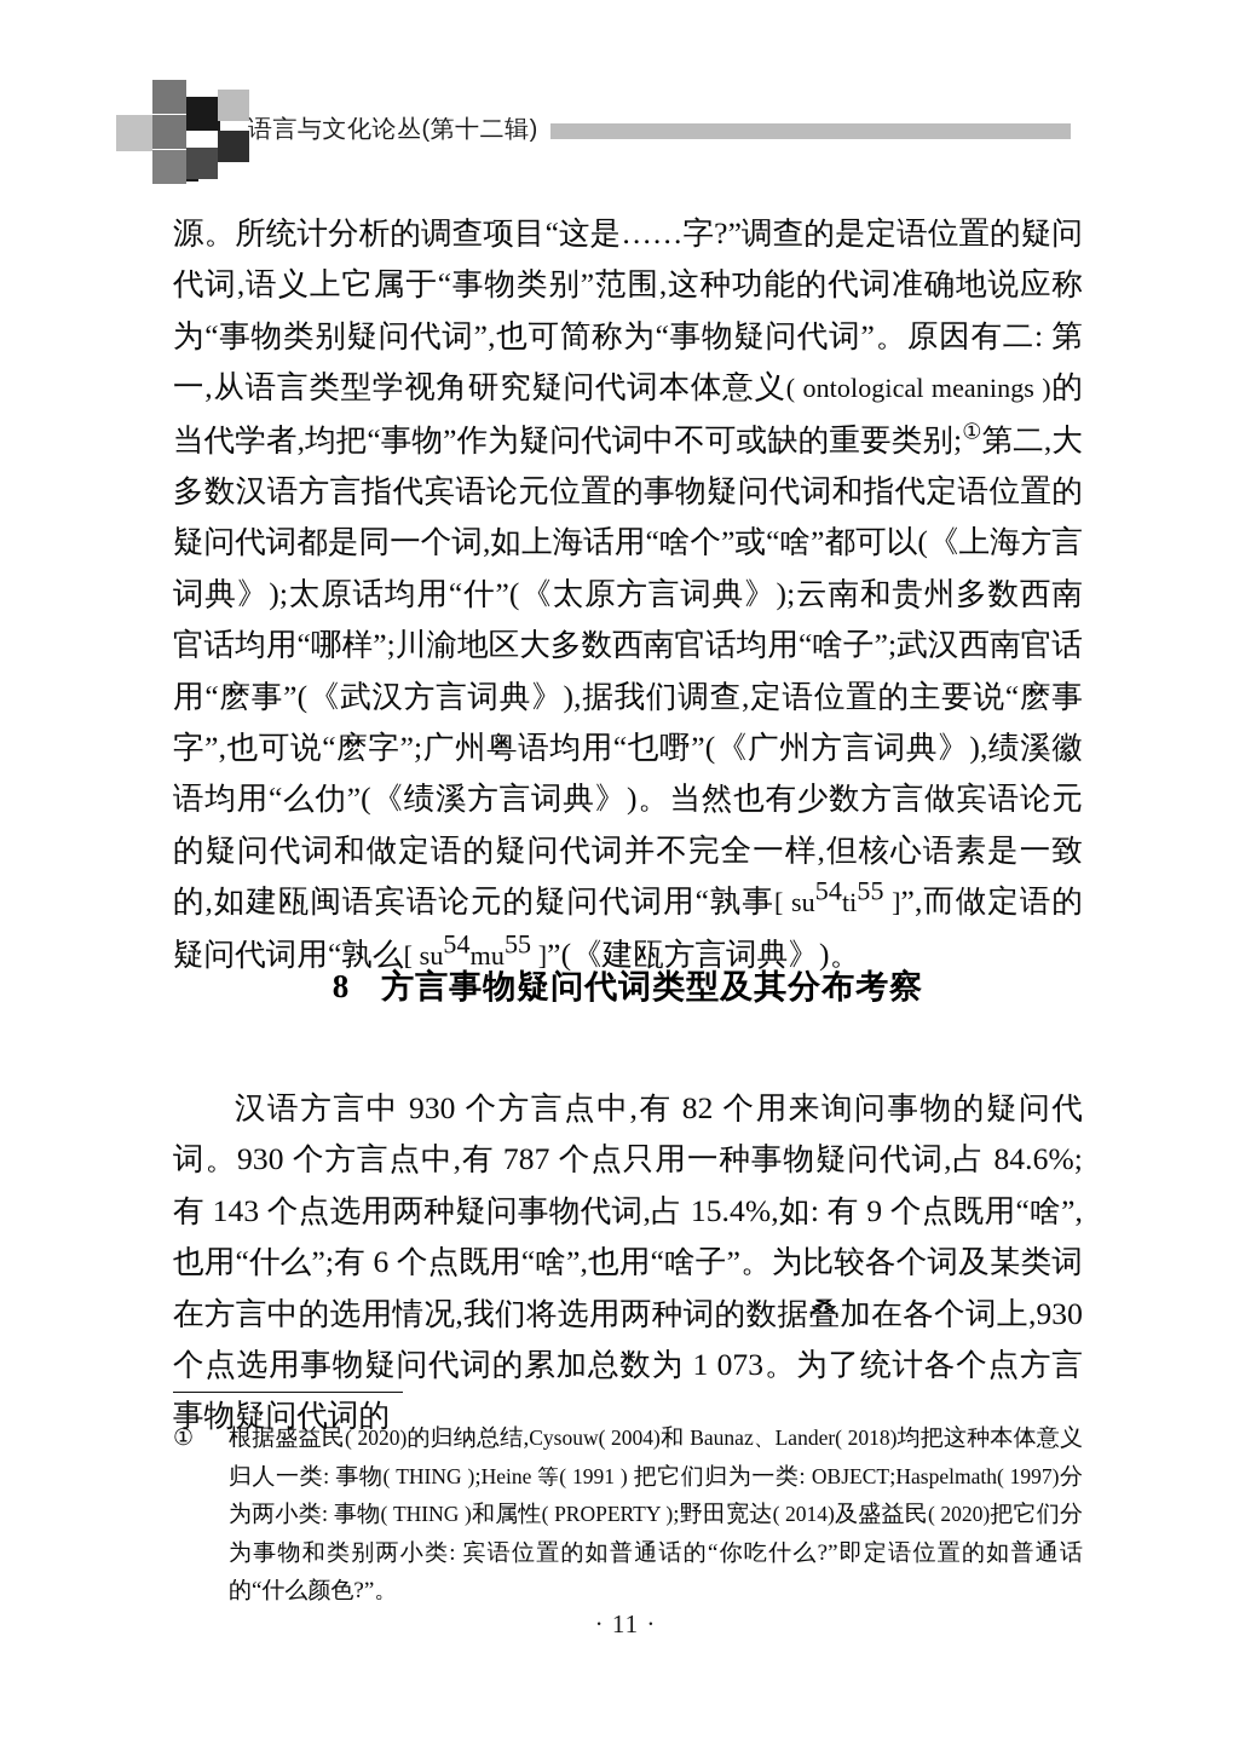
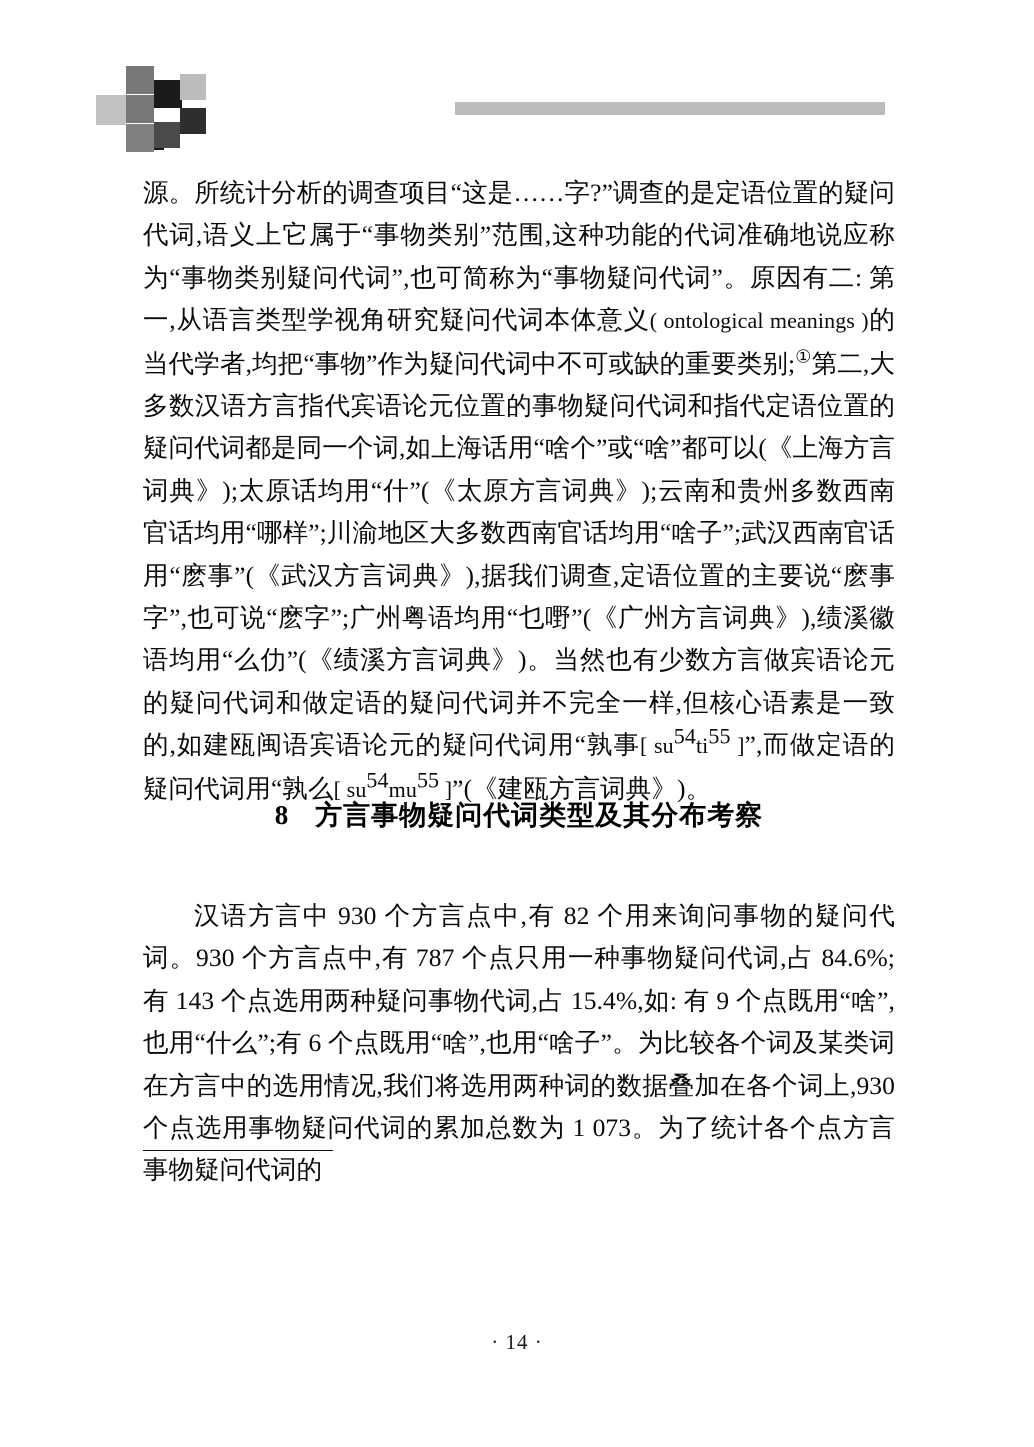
- 语言与文化论丛(第十二辑)
  源。所统计分析的调查项目“这是……字?”调查的是定语位置的疑问代词,语义上它属于“事物类别”范围,这种功能的代词准确地说应称为“事物类别疑问代词”,也可简称为“事物疑问代词”。原因有二: 第一,从语言类型学视角研究疑问代词本体意义( ontological meanings )的当代学者,均把“事物”作为疑问代词中不可或缺的重要类别;①第二,大多数汉语方言指代宾语论元位置的事物疑问代词和指代定语位置的疑问代词都是同一个词,如上海话用“啥个”或“啥”都可以(《上海方言词典》);太原话均用“什”(《太原方言词典》);云南和贵州多数西南官话均用“哪样”;川渝地区大多数西南官话均用“啥子”;武汉西南官话用“麽事”(《武汉方言词典》),据我们调查,定语位置的主要说“麽事字”,也可说“麽字”;广州粤语均用“乜嘢”(《广州方言词典》),绩溪徽语均用“么仂”(《绩溪方言词典》)。当然也有少数方言做宾语论元的疑问代词和做定语的疑问代词并不完全一样,但核心语素是一致的,如建瓯闽语宾语论元的疑问代词用“孰事[ su54ti55 ]”,而做定语的疑问代词用“孰么[ su54mu55 ]”(《建瓯方言词典》)。
  8 方言事物疑问代词类型及其分布考察
  汉语方言中 930 个方言点中,有 82 个用来询问事物的疑问代词。930 个方言点中,有 787 个点只用一种事物疑问代词,占 84.6%;有 143 个点选用两种疑问事物代词,占 15.4%,如: 有 9 个点既用“啥”,也用“什么”;有 6 个点既用“啥”,也用“啥子”。为比较各个词及某类词在方言中的选用情况,我们将选用两种词的数据叠加在各个词上,930 个点选用事物疑问代词的累加总数为 1 073。为了统计各个点方言事物疑问代词的
- ①
- 根据盛益民( 2020)的归纳总结,Cysouw( 2004)和 Baunaz、Lander( 2018)均把这种本体意义归人一类: 事物( THING );Heine 等( 1991 ) 把它们归为一类: OBJECT;Haspelmath( 1997)分为两小类: 事物( THING )和属性( PROPERTY );野田宽达( 2014)及盛益民( 2020)把它们分为事物和类别两小类: 宾语位置的如普通话的“你吃什么?”即定语位置的如普通话的“什么颜色?”。
- · 11 ·
+ · 14 ·
